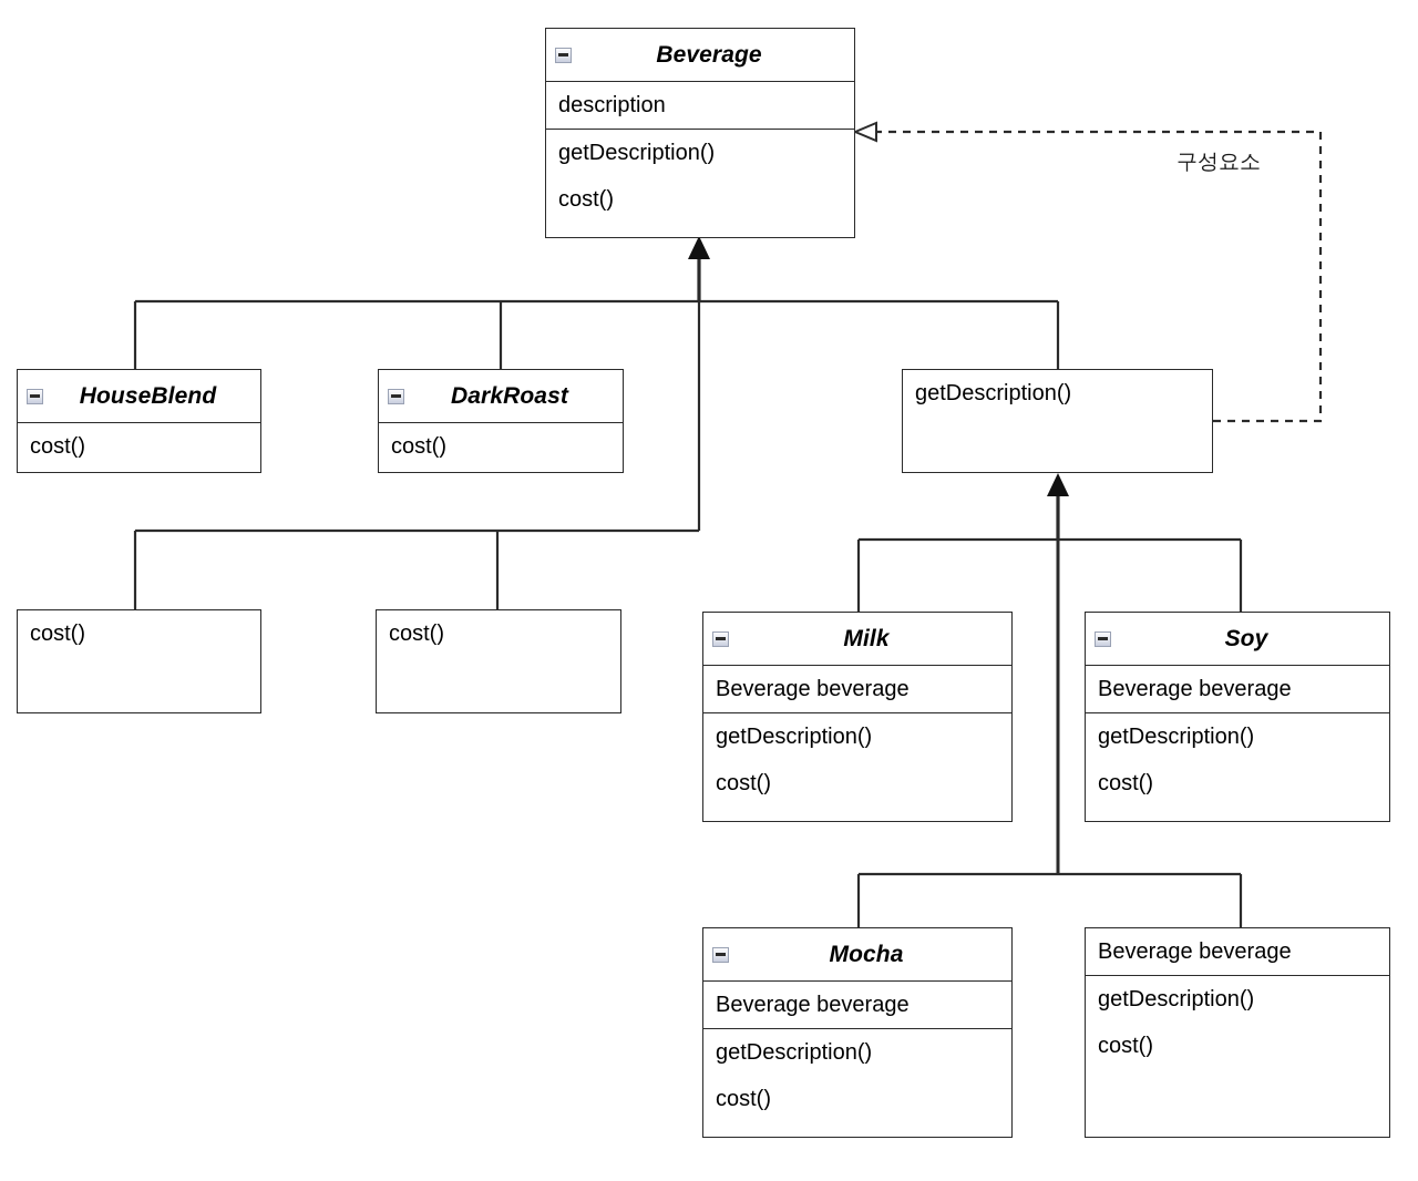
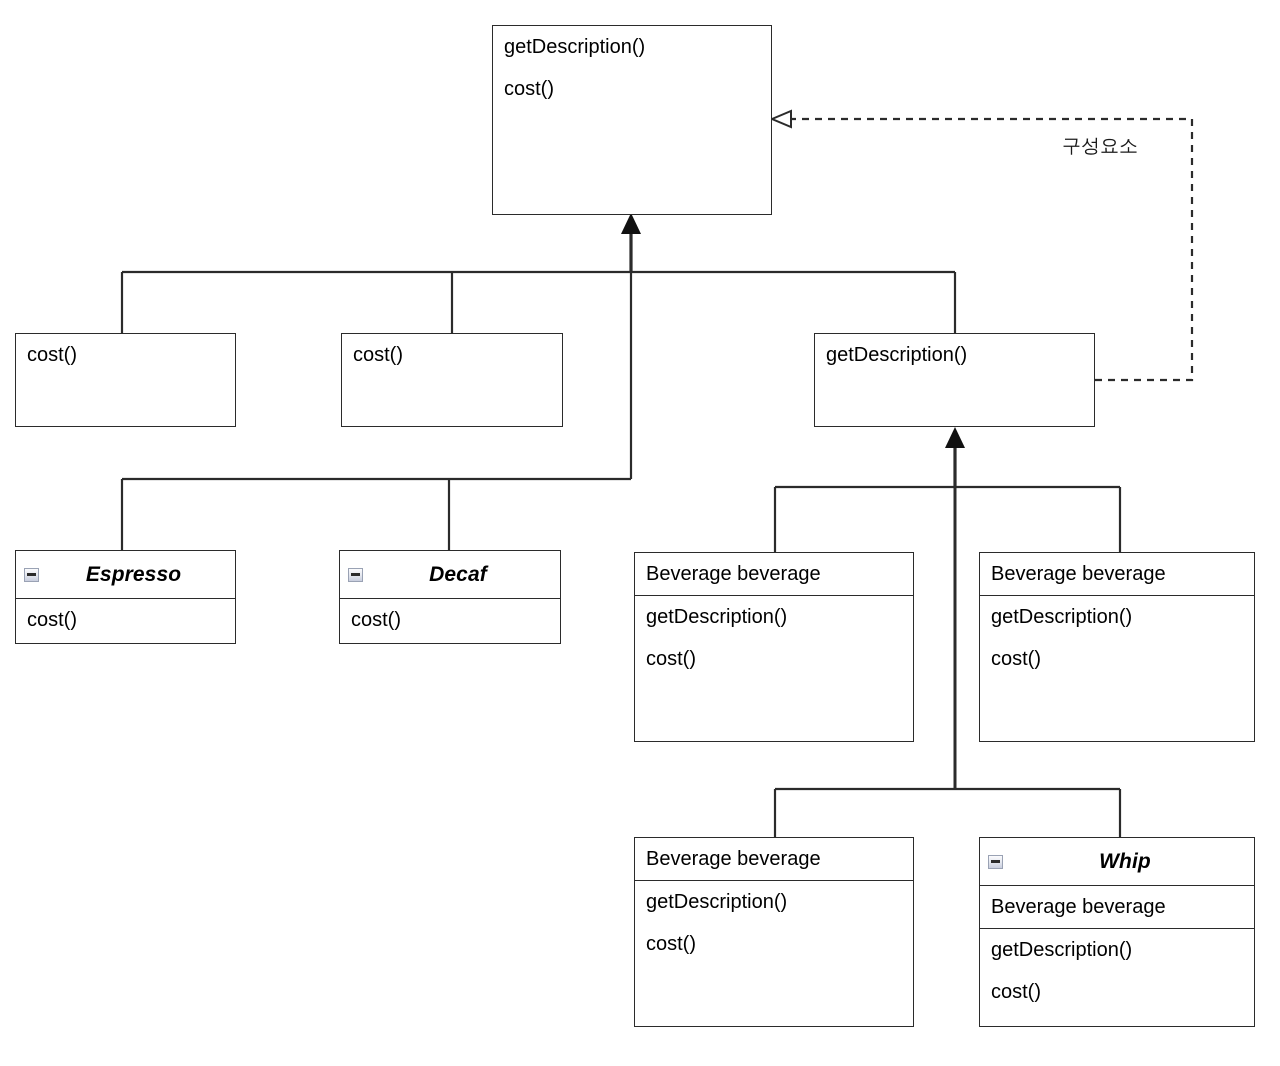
  구성요소
- Beverage
- description
  getDescription()
  cost()
- HouseBlend
  cost()
- DarkRoast
  cost()
  getDescription()
+ Espresso
  cost()
+ Decaf
  cost()
- Milk
  Beverage beverage
  getDescription()
  cost()
- Soy
  Beverage beverage
  getDescription()
  cost()
- Mocha
  Beverage beverage
  getDescription()
  cost()
+ Whip
  Beverage beverage
  getDescription()
  cost()
